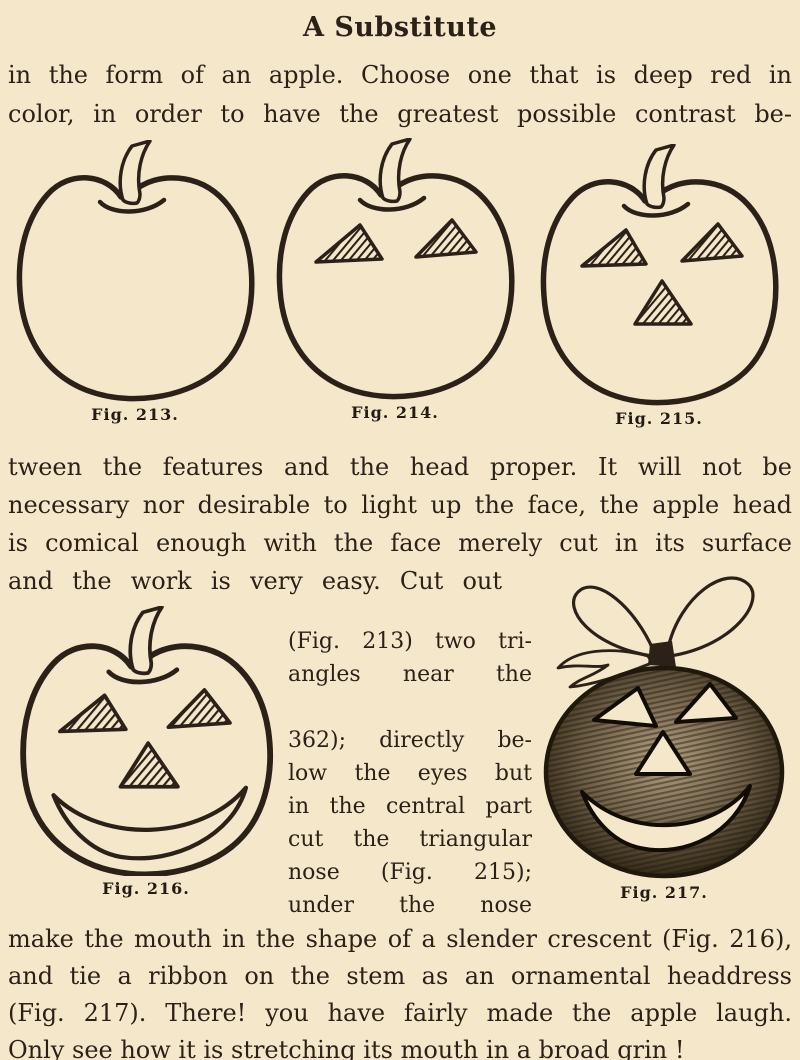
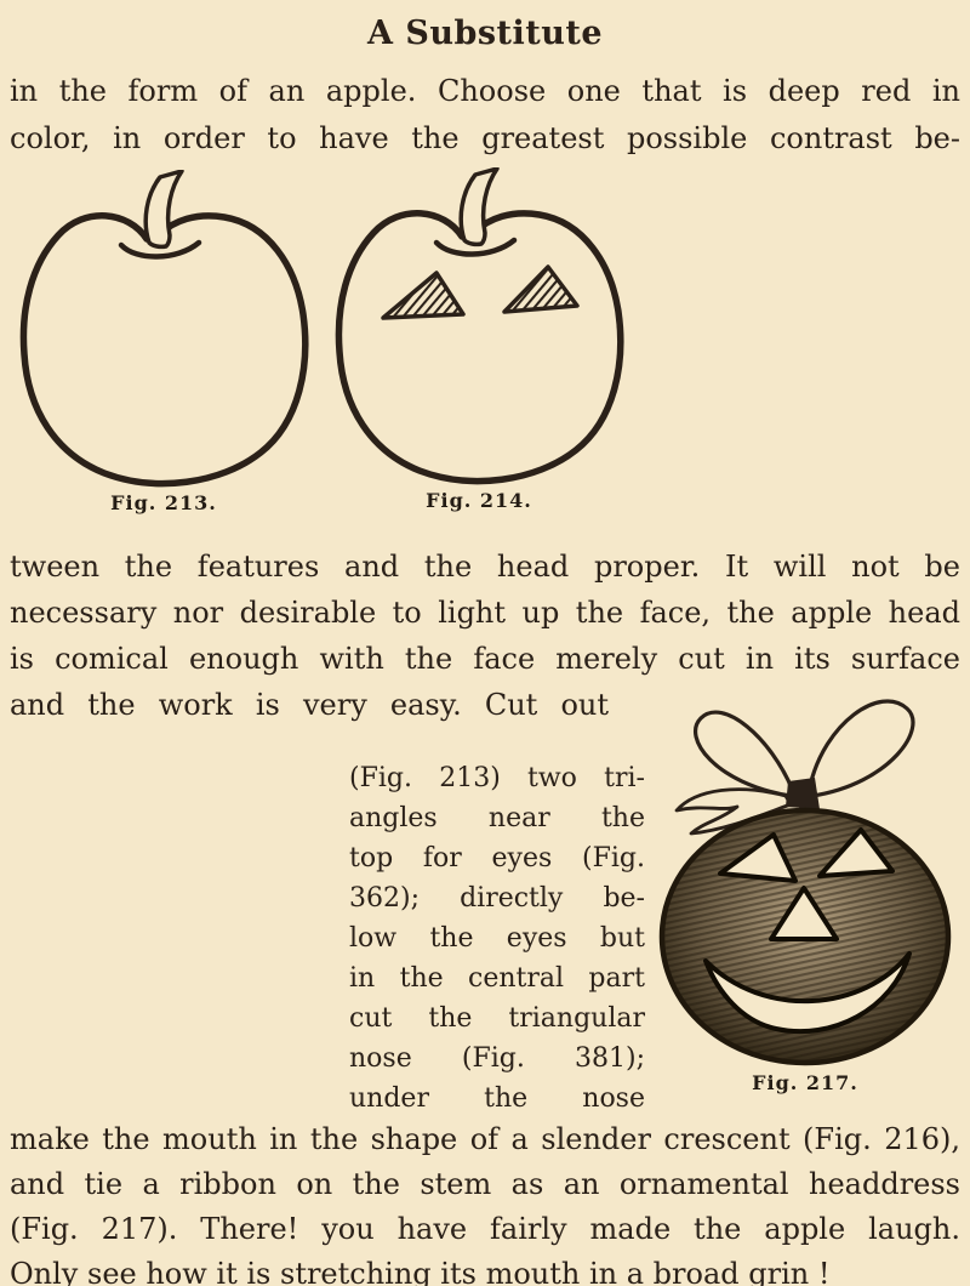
  A Substitute
  in the form of an apple. Choose one that is deep red in
  color, in order to have the greatest possible contrast be-
  Fig. 213.
  Fig. 214.
- Fig. 215.
  tween the features and the head proper. It will not be
  necessary nor desirable to light up the face, the apple head
  is comical enough with the face merely cut in its surface
  and the work is very easy. Cut out
- Fig. 216.
  (Fig. 213) two tri-
  angles near the
+ top for eyes (Fig.
  362); directly be-
  low the eyes but
  in the central part
  cut the triangular
- nose (Fig. 215);
+ nose (Fig. 381);
  under the nose
  Fig. 217.
  make the mouth in the shape of a slender crescent (Fig. 216),
  and tie a ribbon on the stem as an ornamental headdress
  (Fig. 217). There! you have fairly made the apple laugh.
  Only see how it is stretching its mouth in a broad grin !
